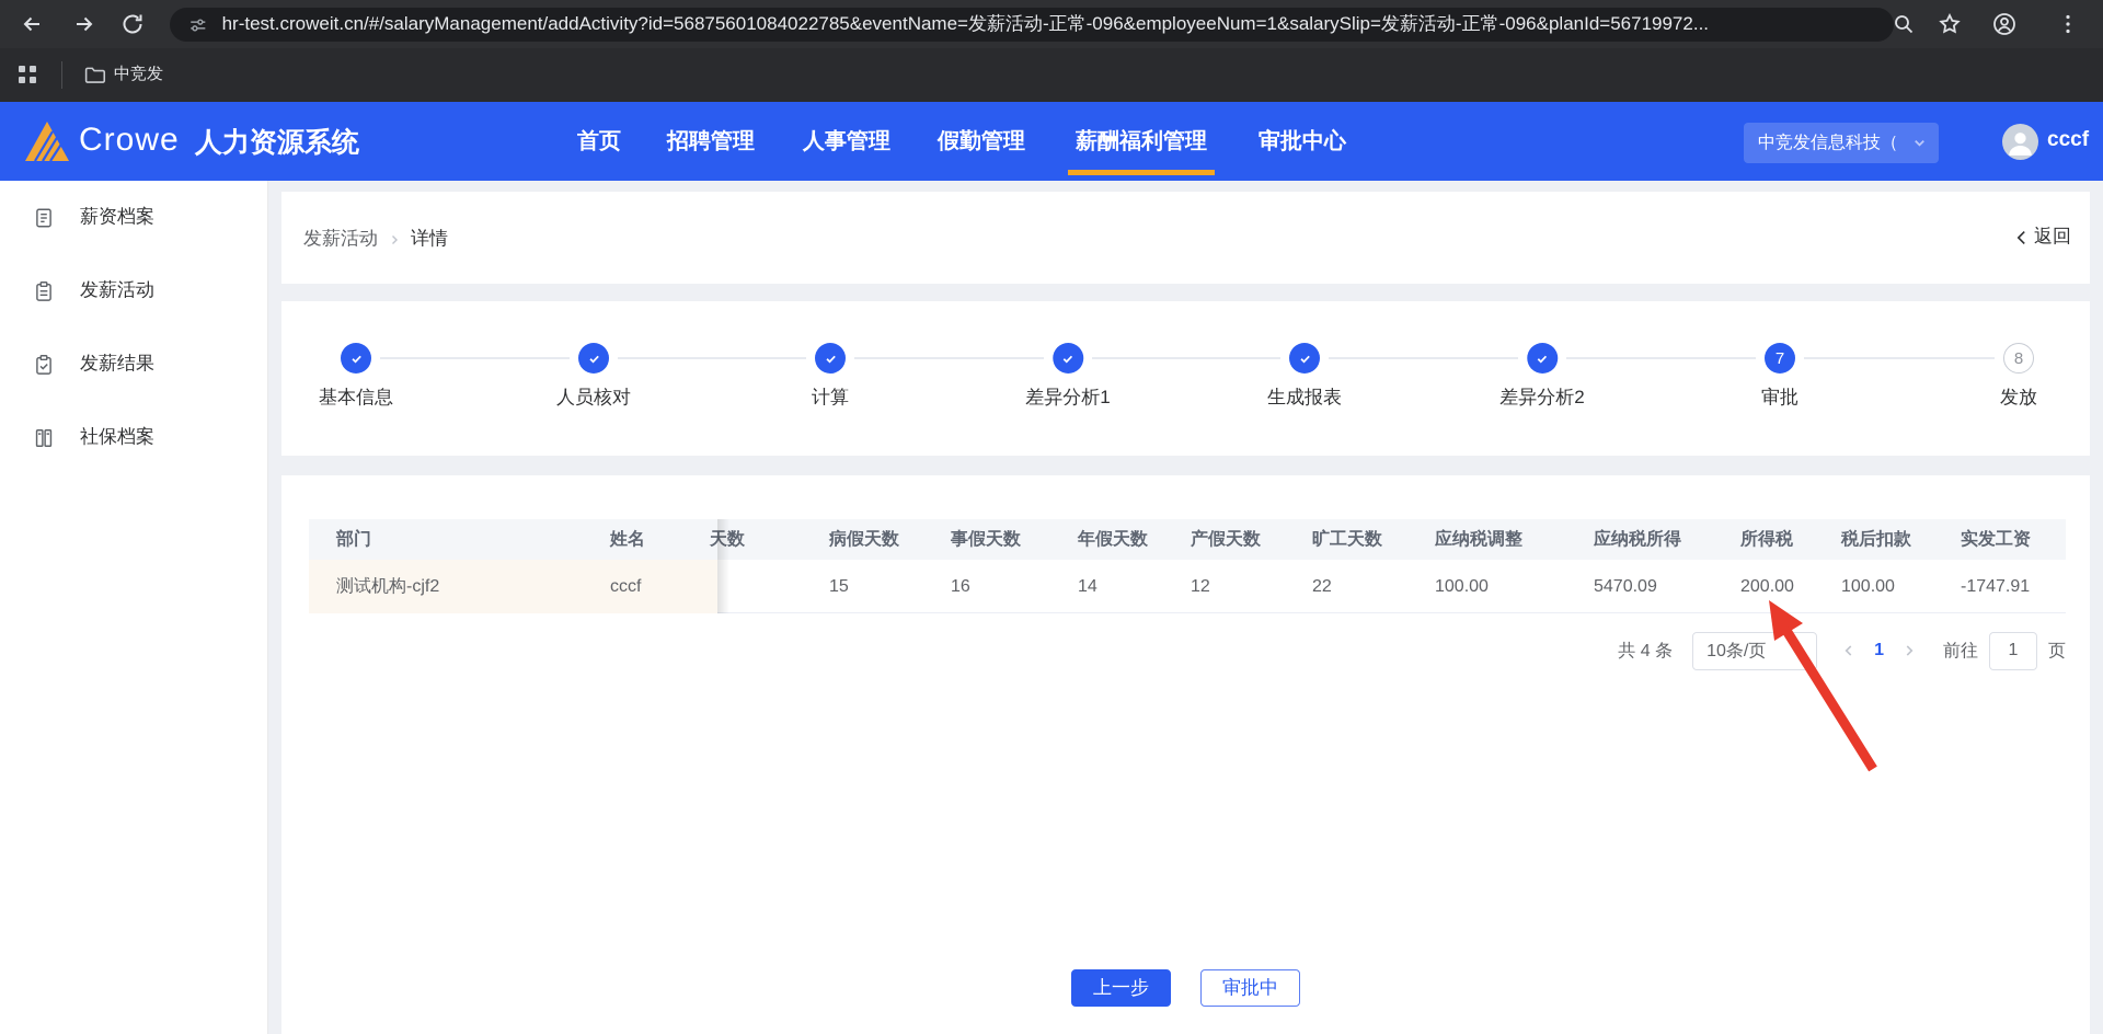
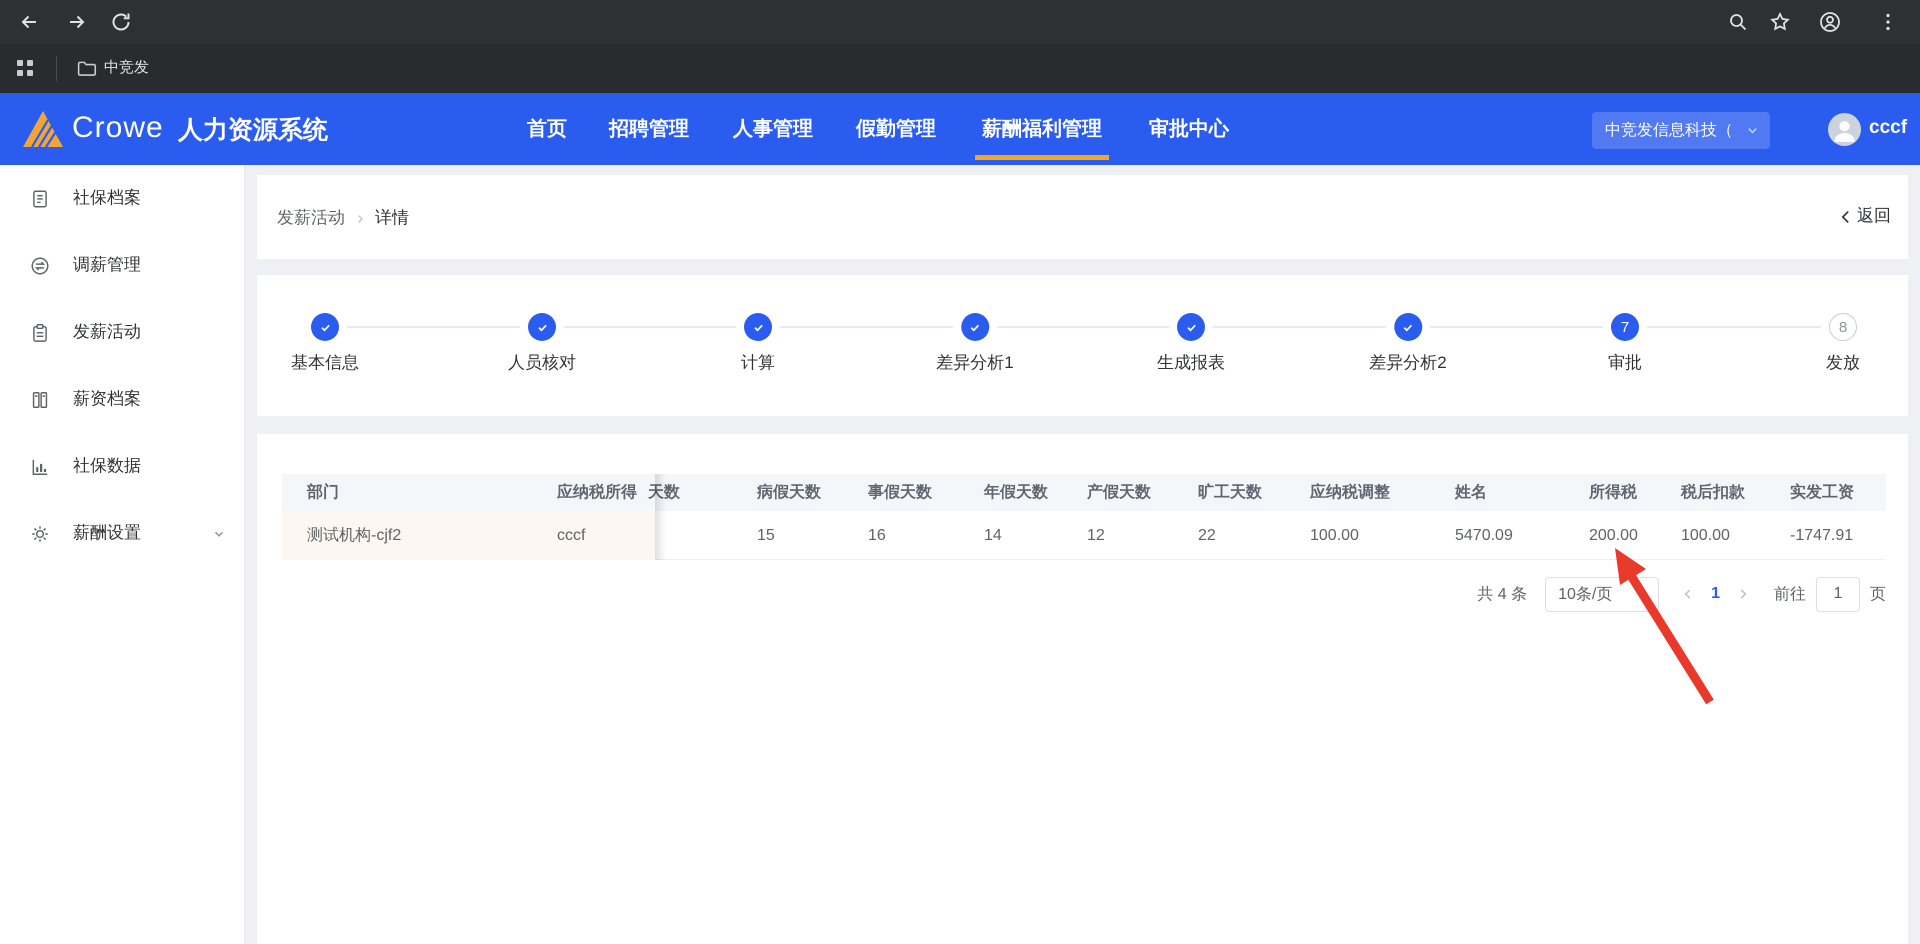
- hr-test.croweit.cn/#/salaryManagement/addActivity?id=56875601084022785&eventName=发薪活动-正常-096&employeeNum=1&salarySlip=发薪活动-正常-096&planId=56719972...
  中竞发
  Crowe
  人力资源系统
  首页
  招聘管理
  人事管理
  假勤管理
  薪酬福利管理
  审批中心
  中竞发信息科技（
  cccf
- 薪资档案
+ 社保档案
+ 调薪管理
  发薪活动
- 发薪结果
- 社保档案
+ 薪资档案
+ 社保数据
+ 薪酬设置
  发薪活动
  详情
  返回
  基本信息
  人员核对
  计算
  差异分析1
  生成报表
  差异分析2
  7
  审批
  8
  发放
  部门
- 姓名
+ 应纳税所得
  病假天数
  事假天数
  年假天数
  产假天数
  旷工天数
  应纳税调整
- 应纳税所得
+ 姓名
  所得税
  税后扣款
  实发工资
  测试机构-cjf2
  cccf
  15
  16
  14
  12
  22
  100.00
  5470.09
  200.00
  100.00
  -1747.91
  共 4 条
  10条/页
  1
  前往
  1
  页
- 上一步
- 审批中
